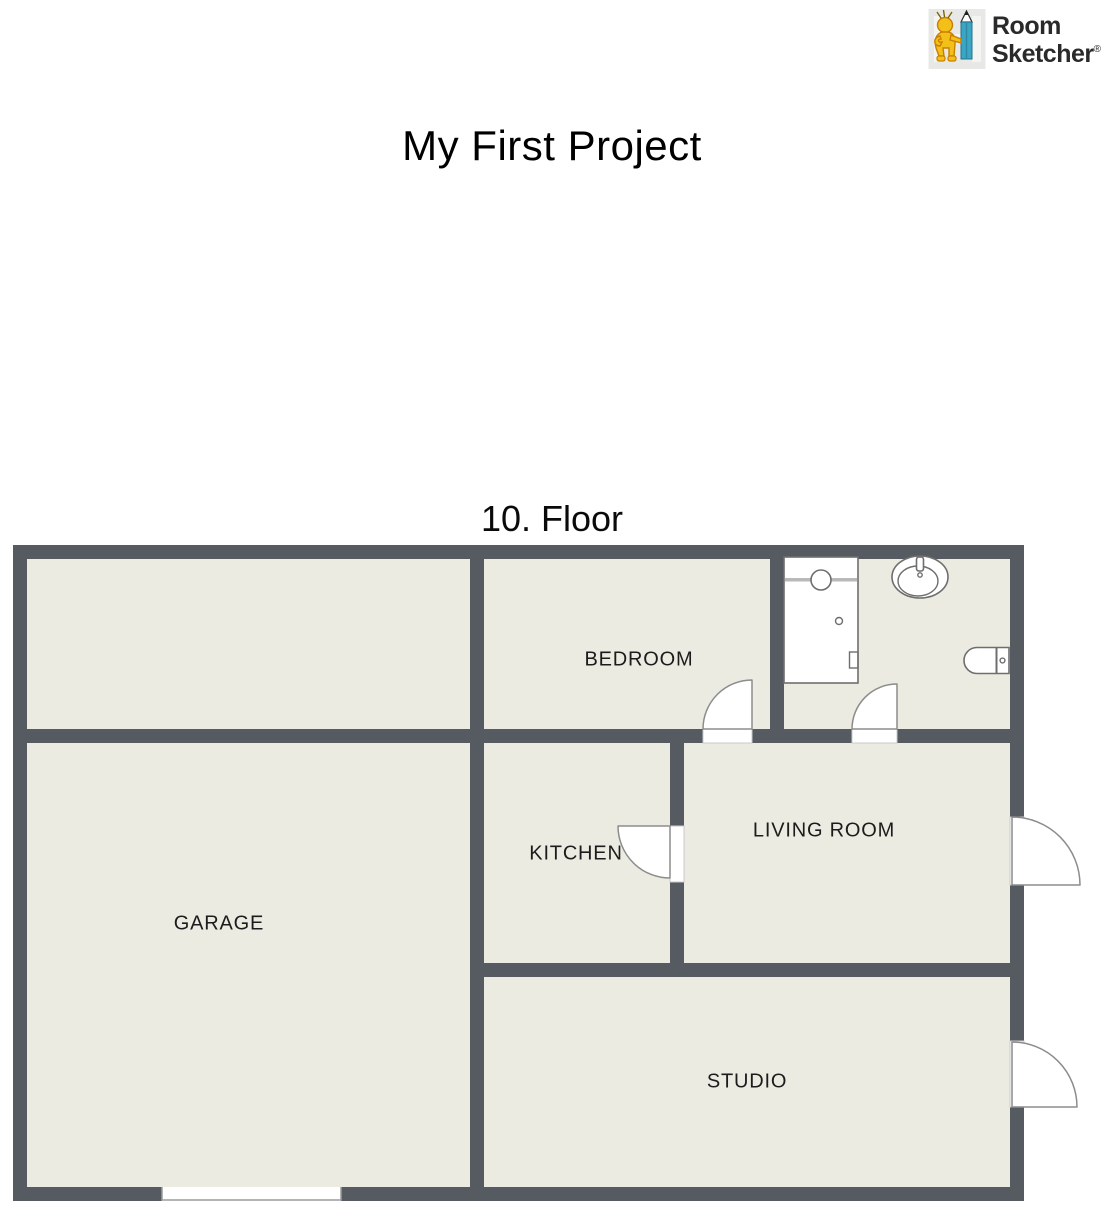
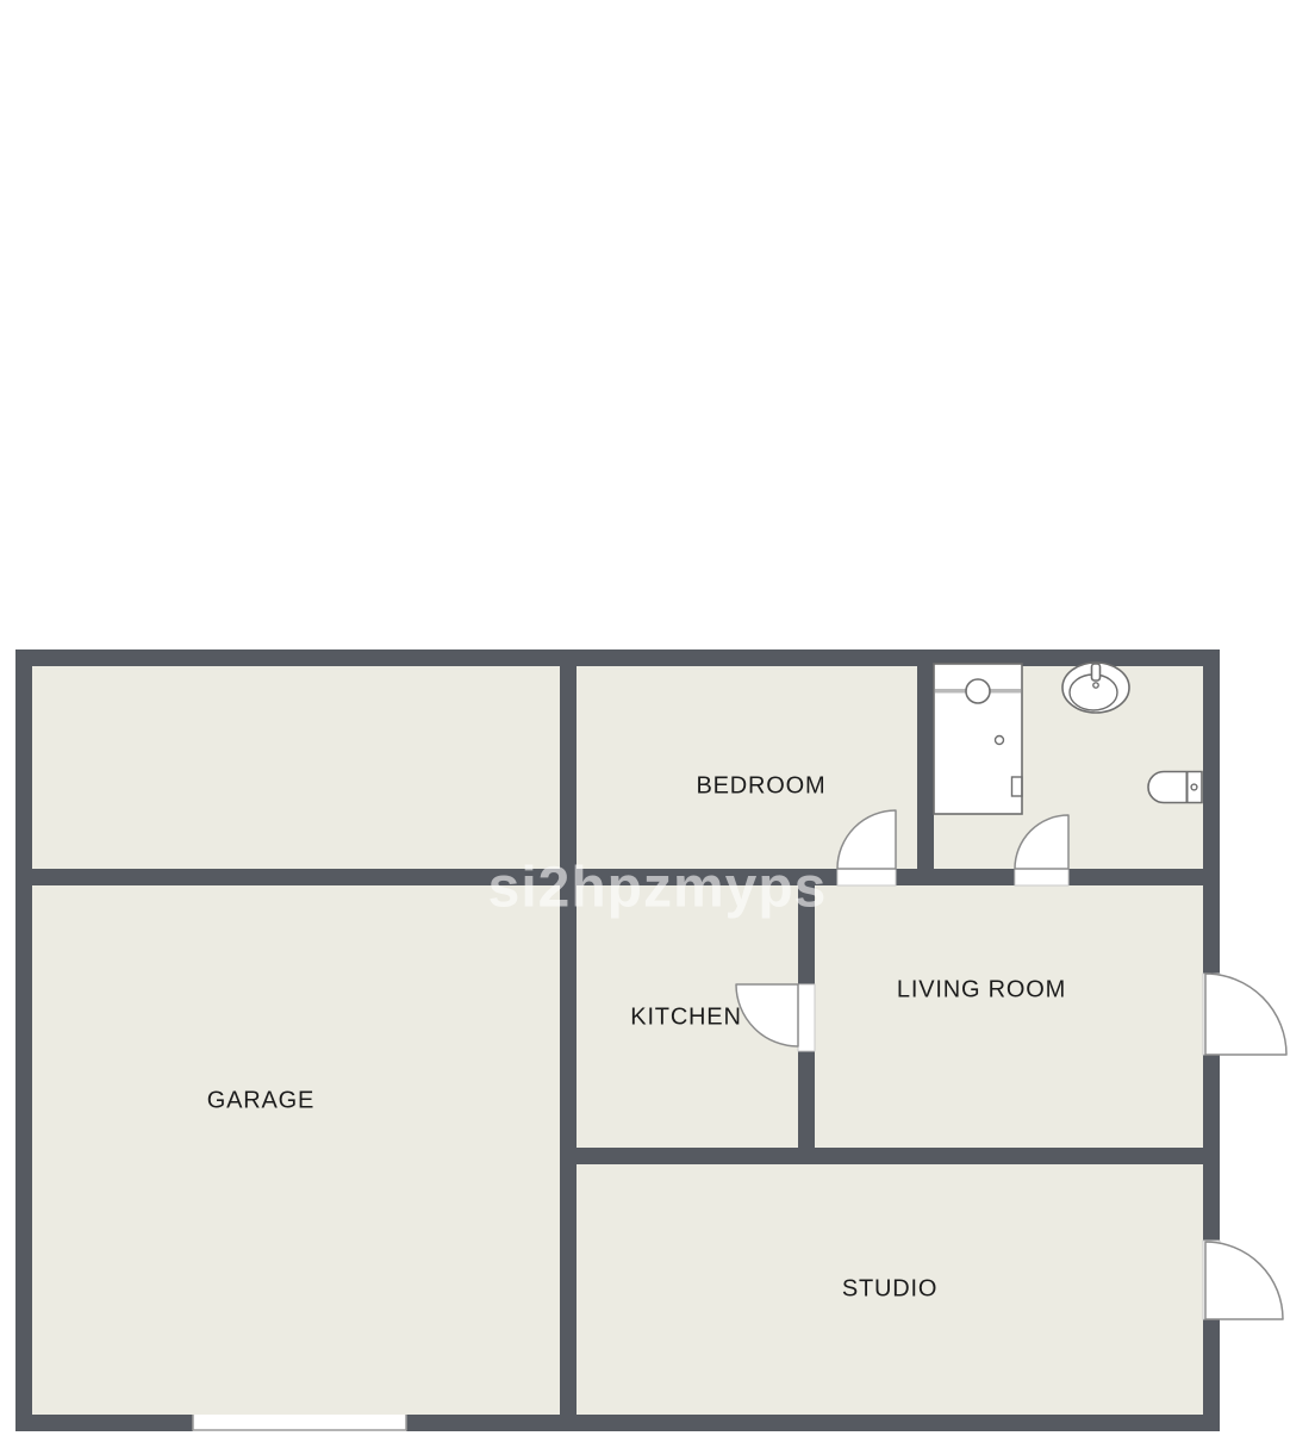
- Room
- Sketcher®
- My First Project
- 10. Floor
  BEDROOM
  KITCHEN
  LIVING ROOM
  GARAGE
  STUDIO
+ si2hpzmyps
